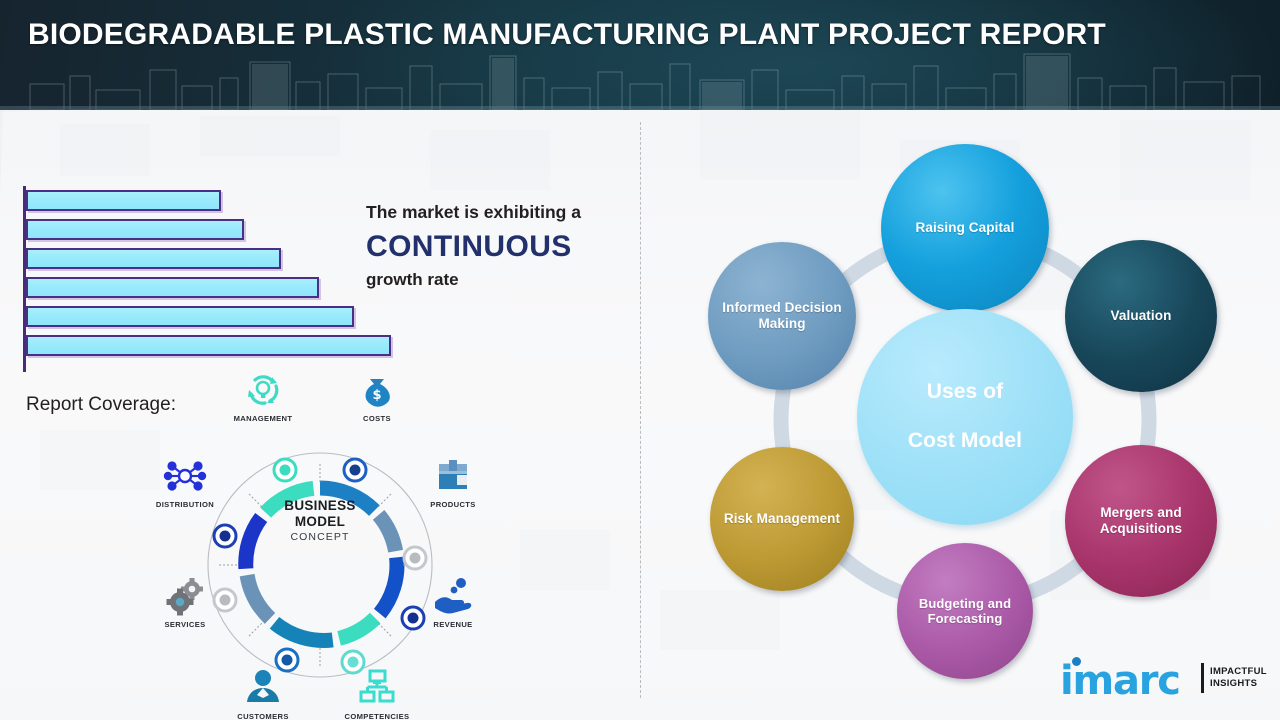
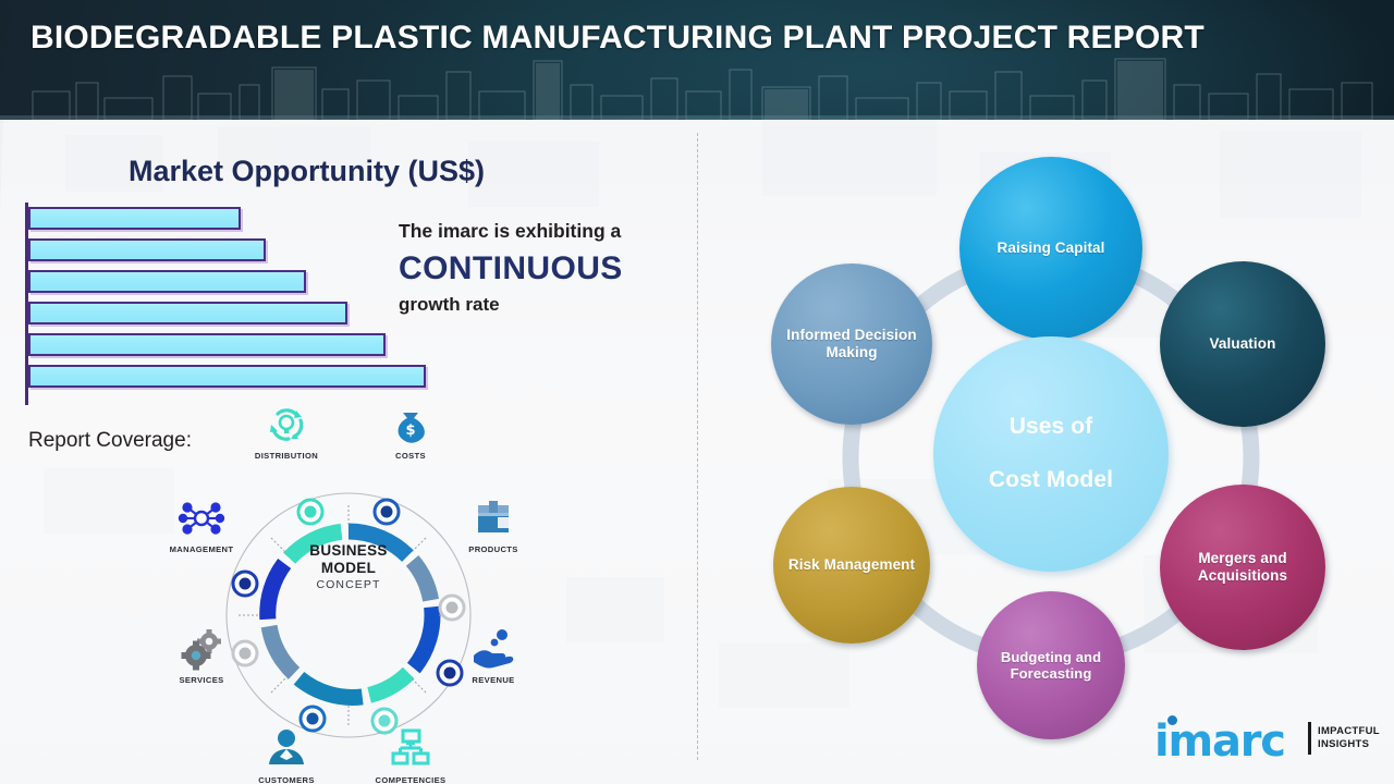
  BIODEGRADABLE PLASTIC MANUFACTURING PLANT PROJECT REPORT
+ Market Opportunity (US$)
- The market is exhibiting a
+ The imarc is exhibiting a
  CONTINUOUS
  growth rate
  Report Coverage:
  BUSINESS
  MODEL
  CONCEPT
- MANAGEMENT
+ DISTRIBUTION
  $
  COSTS
- DISTRIBUTION
+ MANAGEMENT
  PRODUCTS
  SERVICES
  REVENUE
  CUSTOMERS
  COMPETENCIES
  Raising Capital
  Valuation
  Mergers and Acquisitions
  Budgeting and Forecasting
  Risk Management
  Informed Decision Making
  Uses of
  Cost Model
  imarc
  IMPACTFUL
  INSIGHTS
